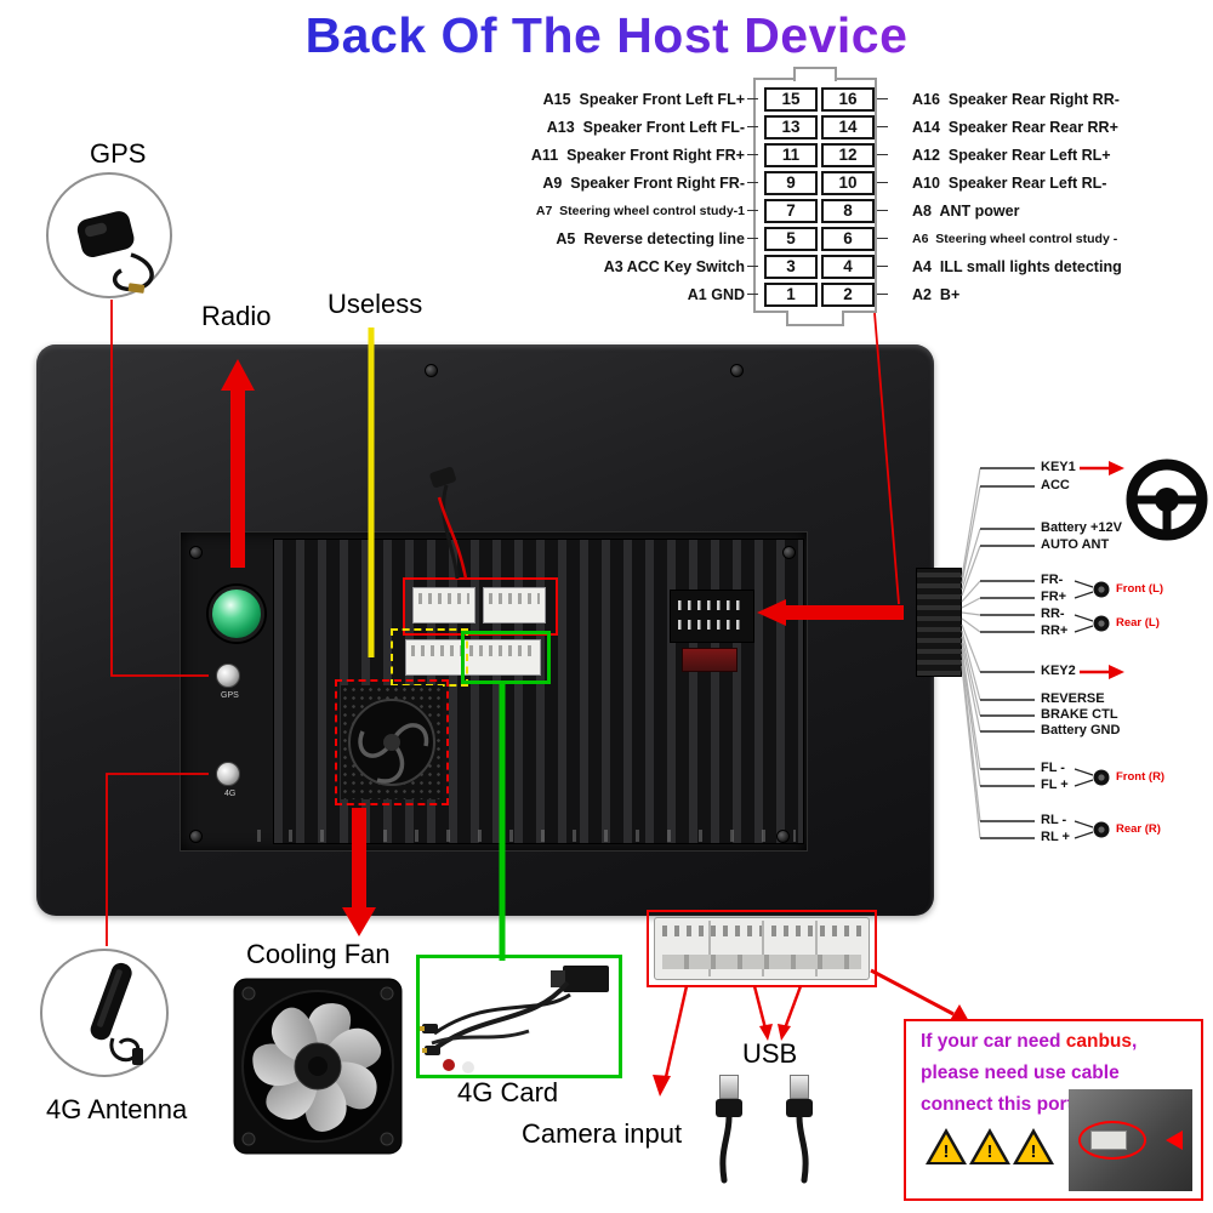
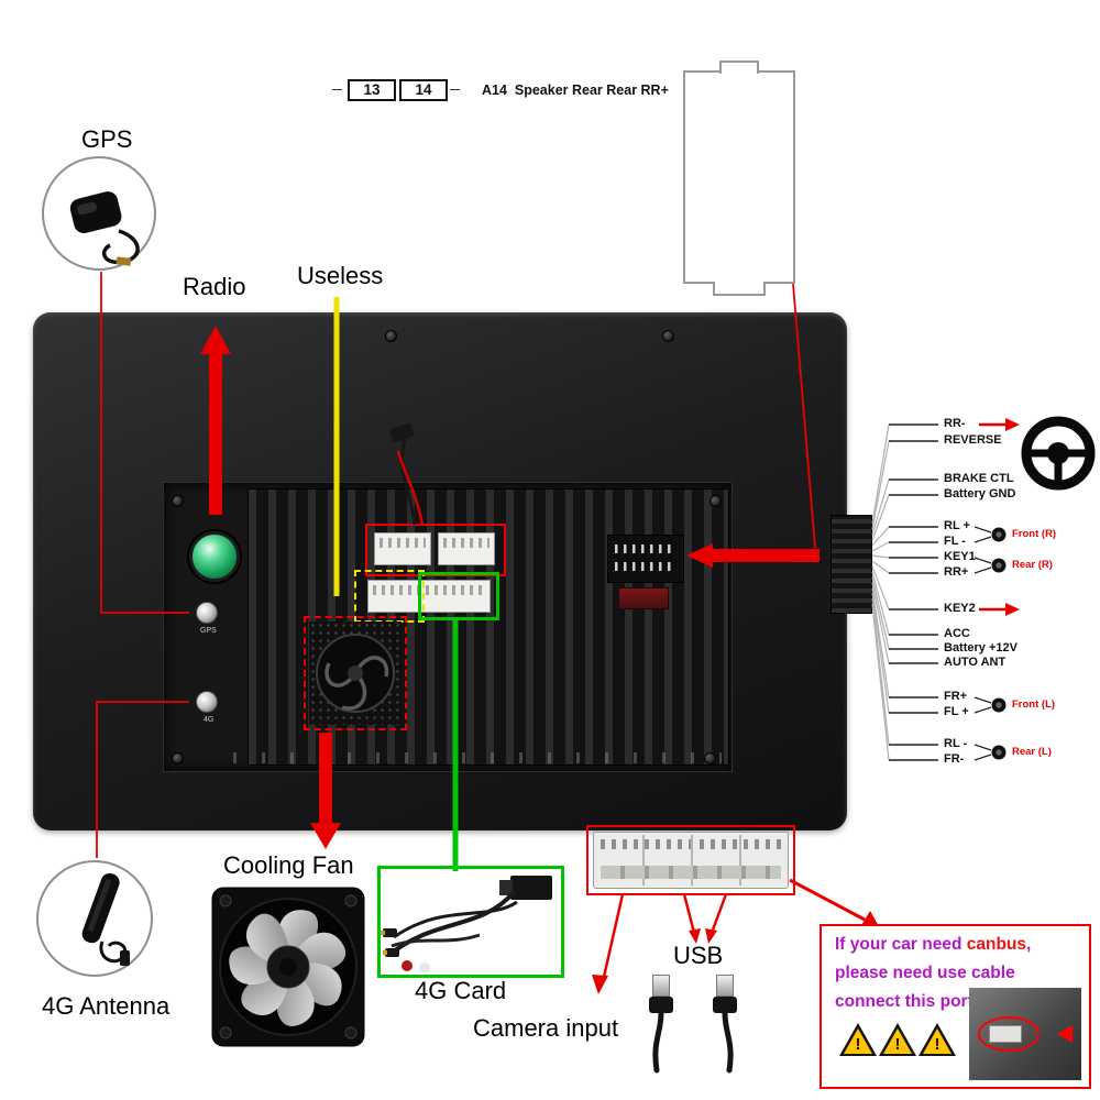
- Back Of The Host Device
- A15 Speaker Front Left FL+
- 15
- 16
- A16 Speaker Rear Right RR-
- A13 Speaker Front Left FL-
  13
  14
  A14 Speaker Rear Rear RR+
- A11 Speaker Front Right FR+
- 11
- 12
- A12 Speaker Rear Left RL+
- A9 Speaker Front Right FR-
- 9
- 10
- A10 Speaker Rear Left RL-
- A7 Steering wheel control study-1
- 7
- 8
- A8 ANT power
- A5 Reverse detecting line
- 5
- 6
- A6 Steering wheel control study -
- A3 ACC Key Switch
- 3
- 4
- A4 ILL small lights detecting
- A1 GND
- 1
- 2
- A2 B+
  GPS
  4G Antenna
  Radio
  Useless
  Cooling Fan
  4G Card
  Camera input
  USB
- KEY1
+ RR-
- ACC
+ REVERSE
- Battery +12V
+ BRAKE CTL
- AUTO ANT
+ Battery GND
- FR-
+ RL +
- FR+
+ FL -
- RR-
+ KEY1
  RR+
  KEY2
- REVERSE
+ ACC
- BRAKE CTL
+ Battery +12V
- Battery GND
+ AUTO ANT
- FL -
+ FR+
  FL +
  RL -
- RL +
+ FR-
- Front (L)
+ Front (R)
- Rear (L)
+ Rear (R)
- Front (R)
+ Front (L)
- Rear (R)
+ Rear (L)
  If your car need canbus,
  please need use cable
  connect this por
  !
  !
  !
